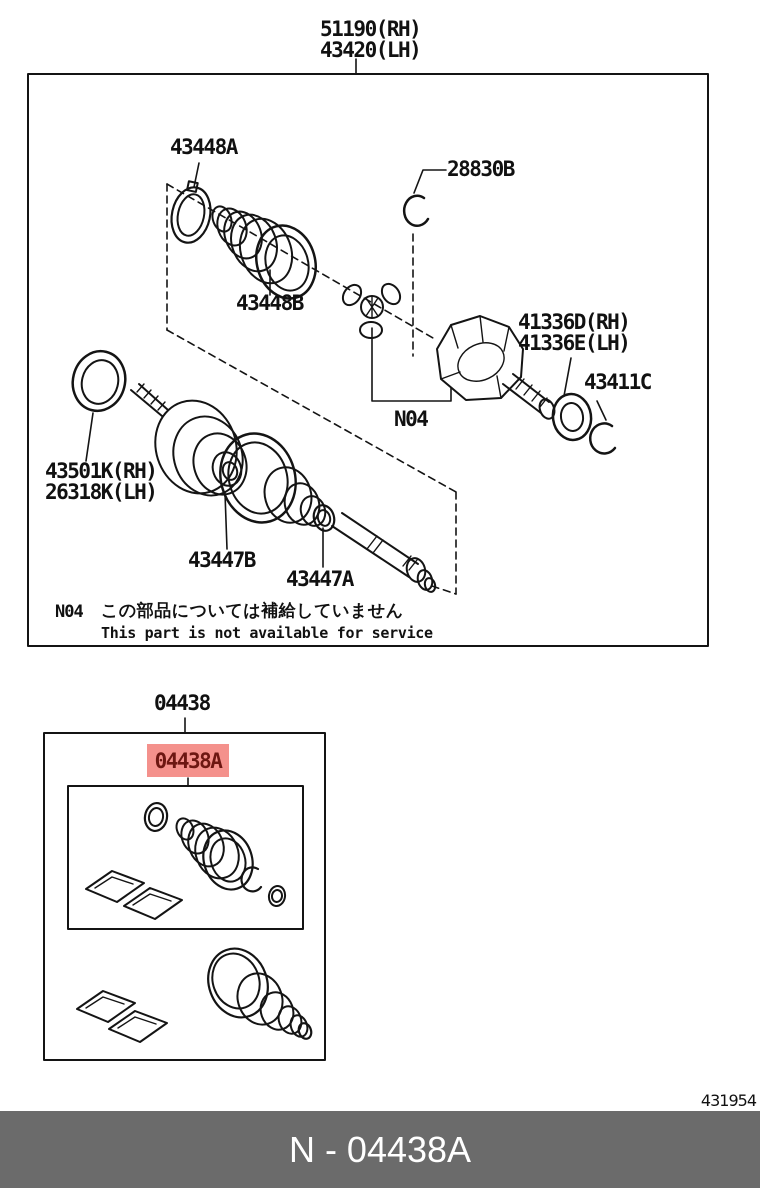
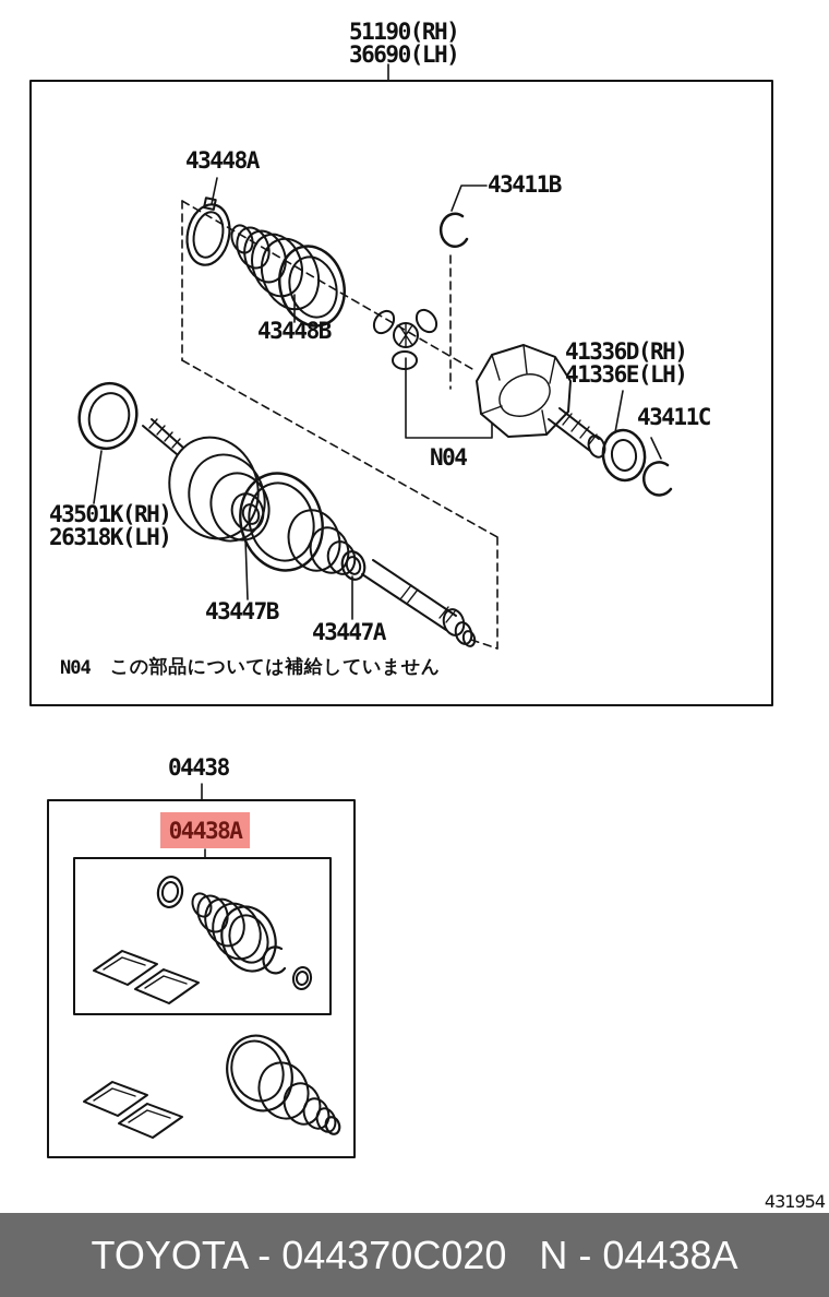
  51190(RH)
- 43420(LH)
+ 36690(LH)
  43448A
- 28830B
+ 43411B
  43448B
  41336D(RH)
  41336E(LH)
  43411C
  N04
  43501K(RH)
  26318K(LH)
  43447B
  43447A
  N04
  この部品については補給していません
- This part is not available for service
  04438
  04438A
  431954
+ TOYOTA - 044370C020
  N - 04438A
